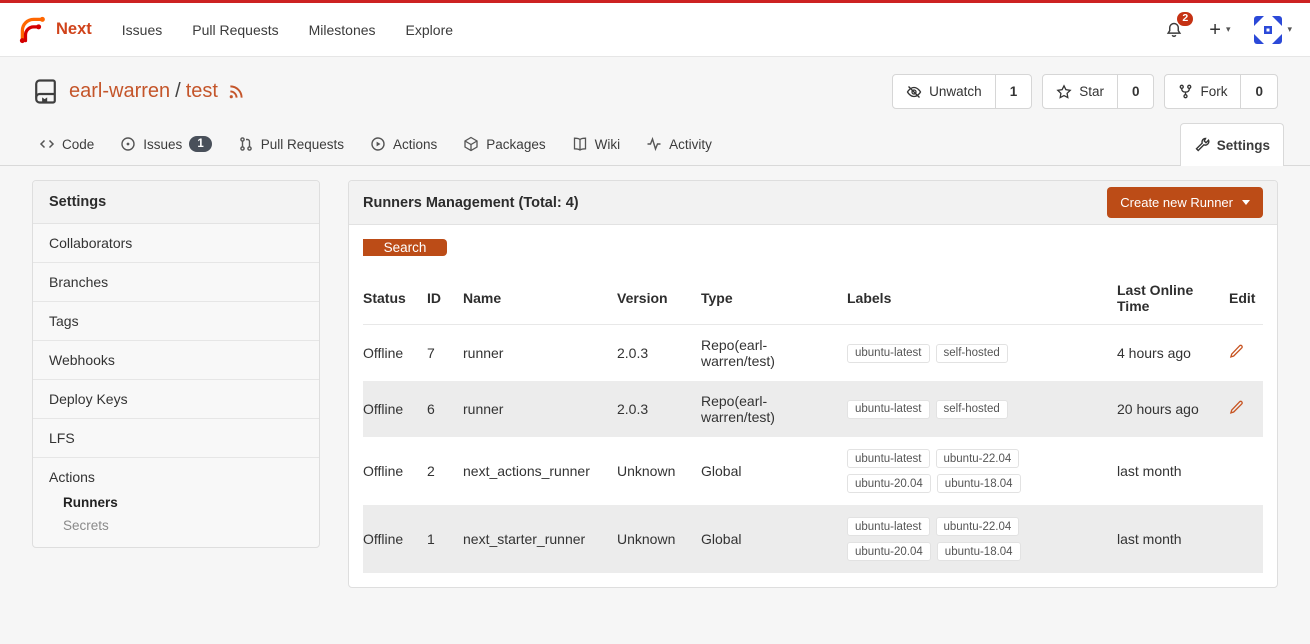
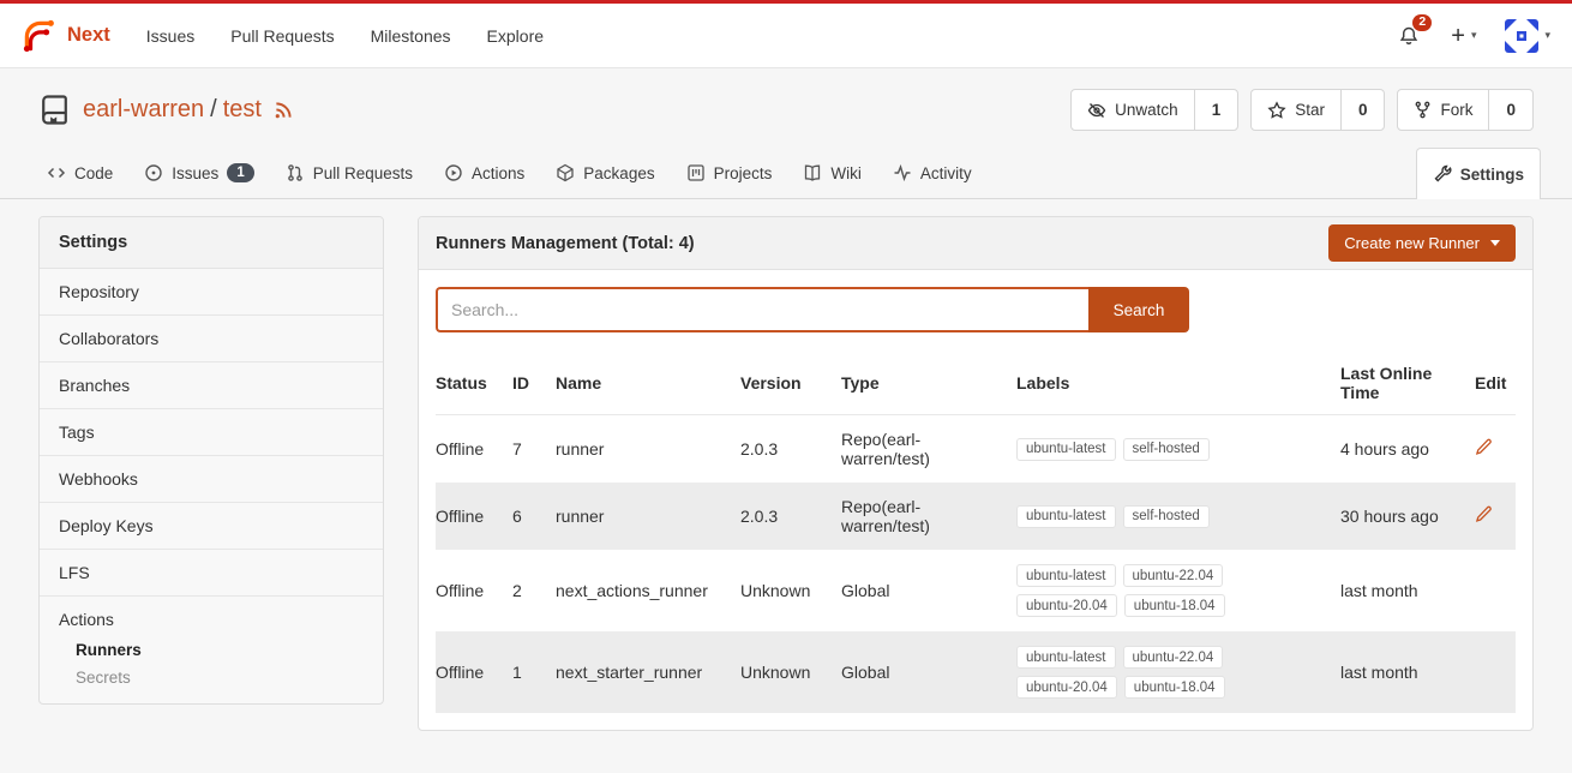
  Next
  Issues
  Pull Requests
  Milestones
  Explore
  2
  +
  ▾
  ▾
  earl-warren
  /
  test
  Unwatch
  1
  Star
  0
  Fork
  0
  Code
  Issues
  1
  Pull Requests
  Actions
  Packages
+ Projects
  Wiki
  Activity
  Settings
  Settings
+ Repository
  Collaborators
  Branches
  Tags
  Webhooks
  Deploy Keys
  LFS
  Actions
  Runners
  Secrets
  Runners Management (Total: 4)
  Create new Runner
+ Search...
  Search
  Status	ID	Name	Version	Type	Labels	Last Online Time	Edit
  Offline	7	runner	2.0.3	Repo(earl-warren/test)	ubuntu-latest self-hosted	4 hours ago
- Offline	6	runner	2.0.3	Repo(earl-warren/test)	ubuntu-latest self-hosted	20 hours ago
+ Offline	6	runner	2.0.3	Repo(earl-warren/test)	ubuntu-latest self-hosted	30 hours ago
  Offline	2	next_actions_runner	Unknown	Global	ubuntu-latest ubuntu-22.04 ubuntu-20.04 ubuntu-18.04	last month
  Offline	1	next_starter_runner	Unknown	Global	ubuntu-latest ubuntu-22.04 ubuntu-20.04 ubuntu-18.04	last month
